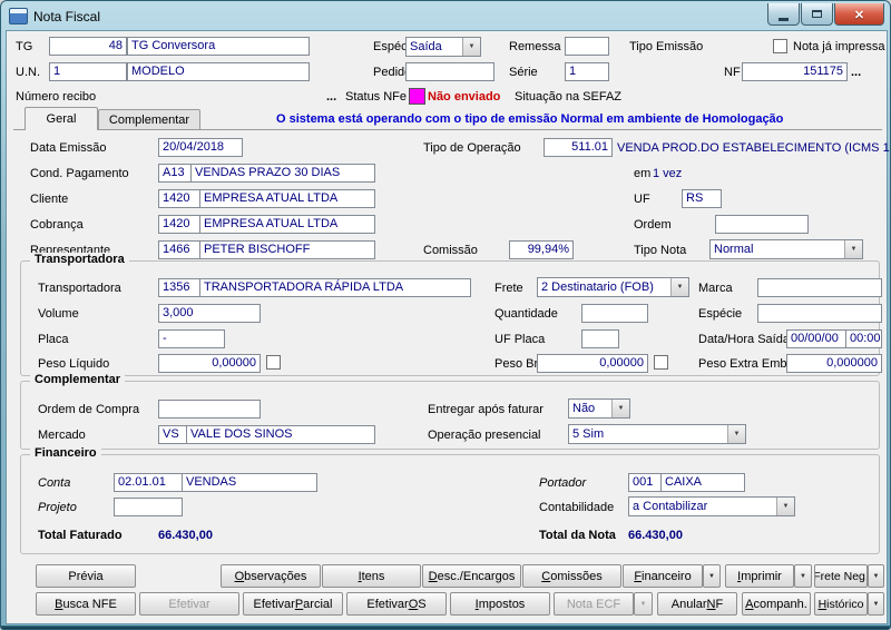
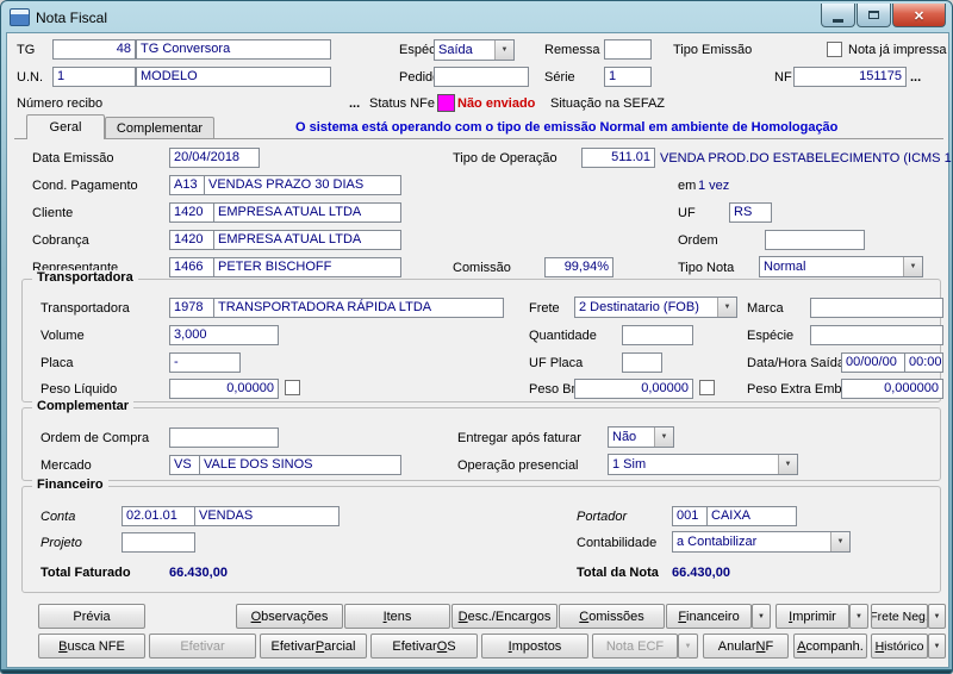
  Nota Fiscal
  TG
  48
  TG Conversora
  Espéc
  Saída
  Remessa
  Tipo Emissão
  Nota já impressa
  U.N.
  1
  MODELO
  Pedid
  Série
  1
  NF
  151175
  ...
  Número recibo
  ...
  Status NFe
  Não enviado
  Situação na SEFAZ
  Geral
  Complementar
  O sistema está operando com o tipo de emissão Normal em ambiente de Homologação
  Data Emissão
  20/04/2018
  Tipo de Operação
  511.01
  VENDA PROD.DO ESTABELECIMENTO (ICMS 1
  Cond. Pagamento
  A13
  VENDAS PRAZO 30 DIAS
  em
  1 vez
  Cliente
  1420
  EMPRESA ATUAL LTDA
  UF
  RS
  Cobrança
  1420
  EMPRESA ATUAL LTDA
  Ordem
  Representante
  1466
  PETER BISCHOFF
  Comissão
  99,94%
  Tipo Nota
  Normal
  Transportadora
  Transportadora
- 1356
+ 1978
  TRANSPORTADORA RÁPIDA LTDA
  Frete
  2 Destinatario (FOB)
  Marca
  Volume
  3,000
  Quantidade
  Espécie
  Placa
  -
  UF Placa
  Data/Hora Saíd
  00/00/00
  00:00
  Peso Líquido
  0,00000
  0,00000
  Peso Extra Emb
  0,000000
  Complementar
  Ordem de Compra
  Entregar após faturar
  Não
  Mercado
  VS
  VALE DOS SINOS
  Operação presencial
- 5 Sim
+ 1 Sim
  Financeiro
  Conta
  02.01.01
  VENDAS
  Portador
  001
  CAIXA
  Projeto
  Contabilidade
  a Contabilizar
  Total Faturado
  66.430,00
  Total da Nota
  66.430,00
  Prévia
  O
  bservações
  I
  tens
  D
  esc./Encargos
  C
  omissões
  F
  inanceiro
  I
  mprimir
  Frete Neg
  B
  usca NFE
  Efetivar
  Efetivar
  P
  arcial
  Efetivar
  O
  S
  I
  mpostos
  Nota ECF
  Anular
  N
  F
  A
  companh.
  H
  istórico
